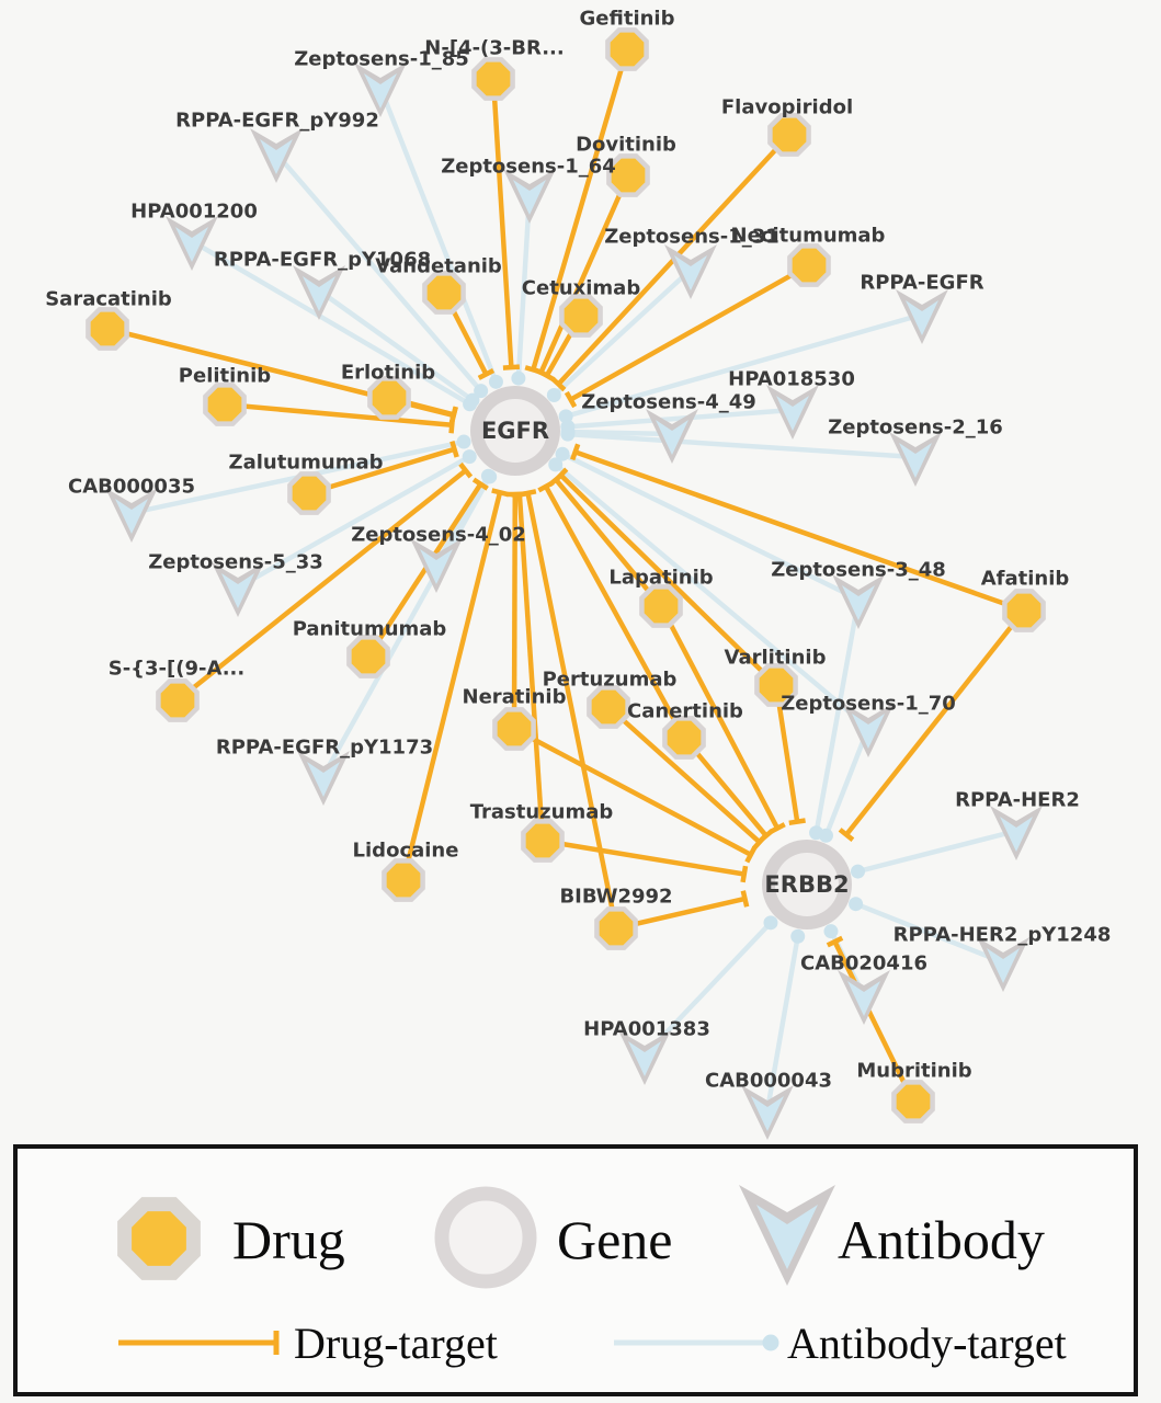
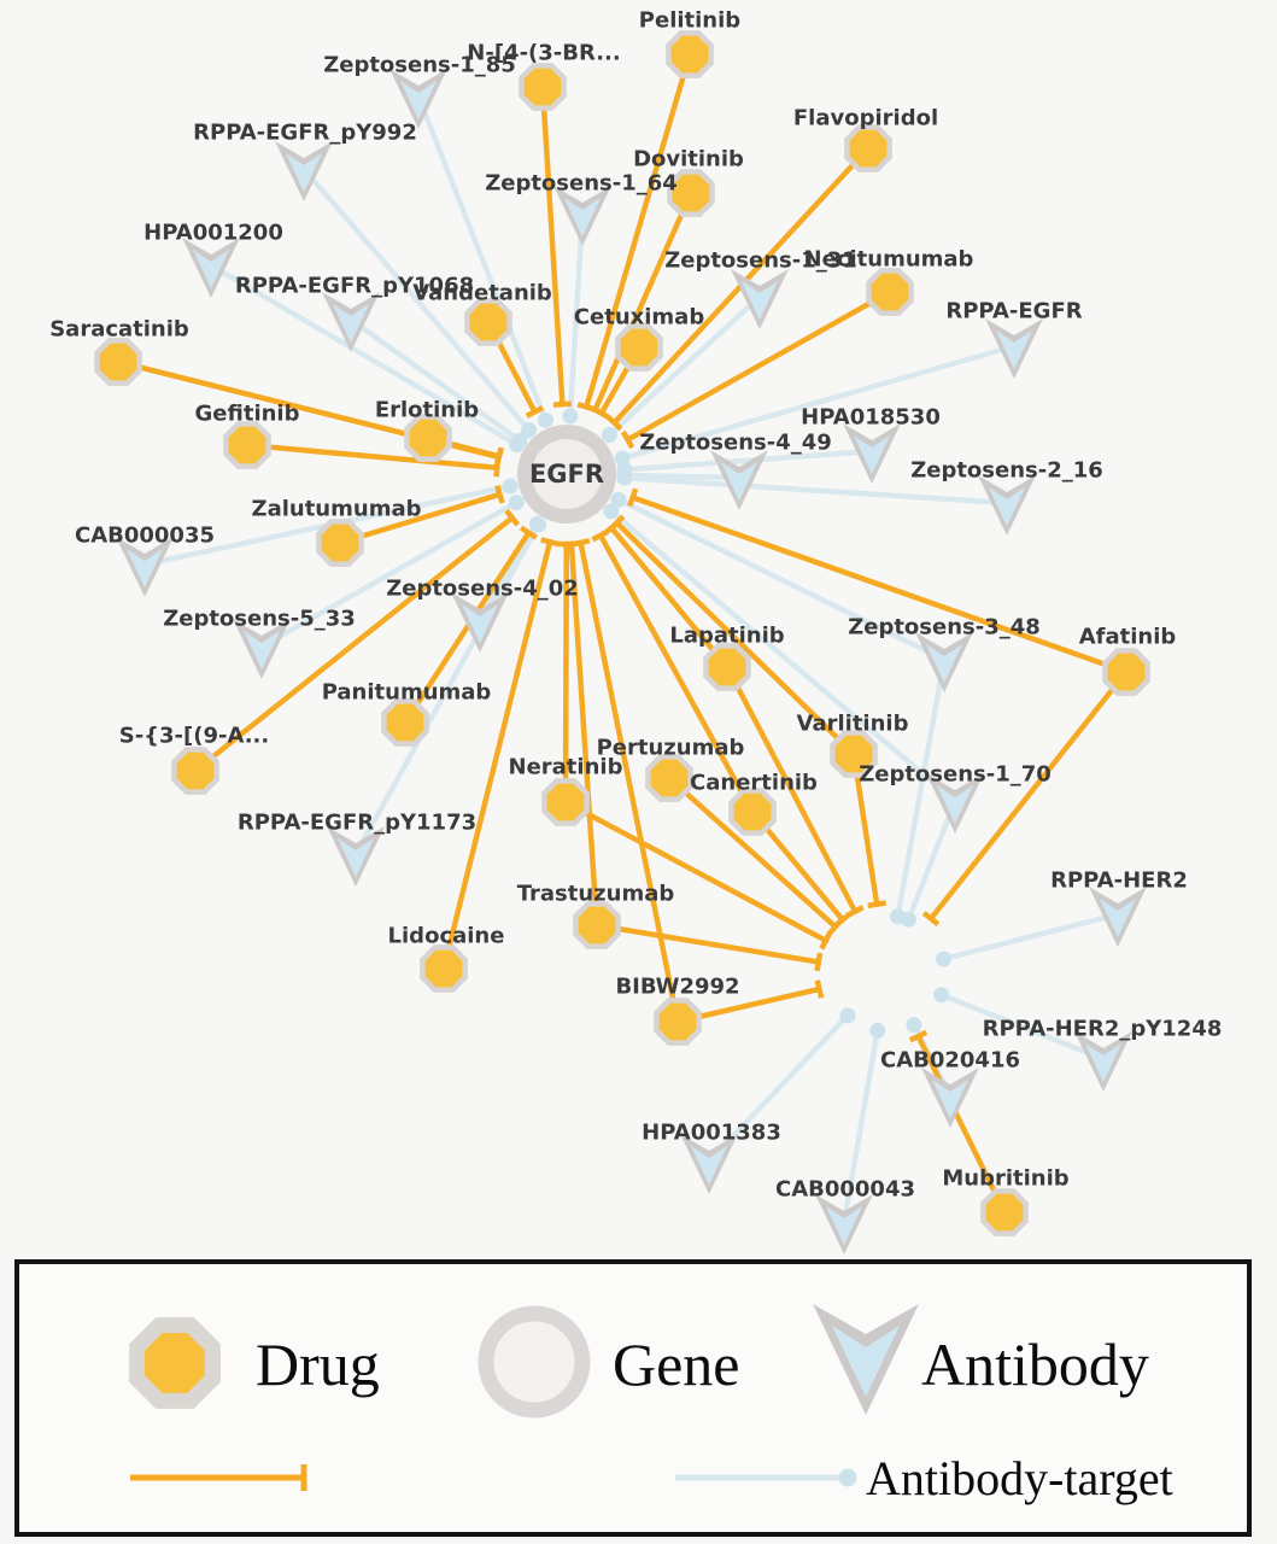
  EGFR
- ERBB2
- Gefitinib
+ Pelitinib
  N-[4-(3-BR...
  Dovitinib
  Flavopiridol
  Vandetanib
  Cetuximab
  Necitumumab
  Saracatinib
- Pelitinib
+ Gefitinib
  Erlotinib
  Zalutumumab
  Panitumumab
  S-{3-[(9-A...
  Lapatinib
  Varlitinib
  Afatinib
  Pertuzumab
  Neratinib
  Canertinib
  Trastuzumab
  Lidocaine
  BIBW2992
  Mubritinib
  Zeptosens-1_85
  RPPA-EGFR_pY992
  HPA001200
  RPPA-EGFR_pY1068
  Zeptosens-1_64
  Zeptosens-1_31
  RPPA-EGFR
  Zeptosens-4_49
  HPA018530
  Zeptosens-2_16
  CAB000035
  Zeptosens-5_33
  Zeptosens-4_02
  Zeptosens-3_48
  Zeptosens-1_70
  RPPA-EGFR_pY1173
  RPPA-HER2
  RPPA-HER2_pY1248
  CAB020416
  HPA001383
  CAB000043
  Drug
  Gene
  Antibody
- Drug-target
  Antibody-target
